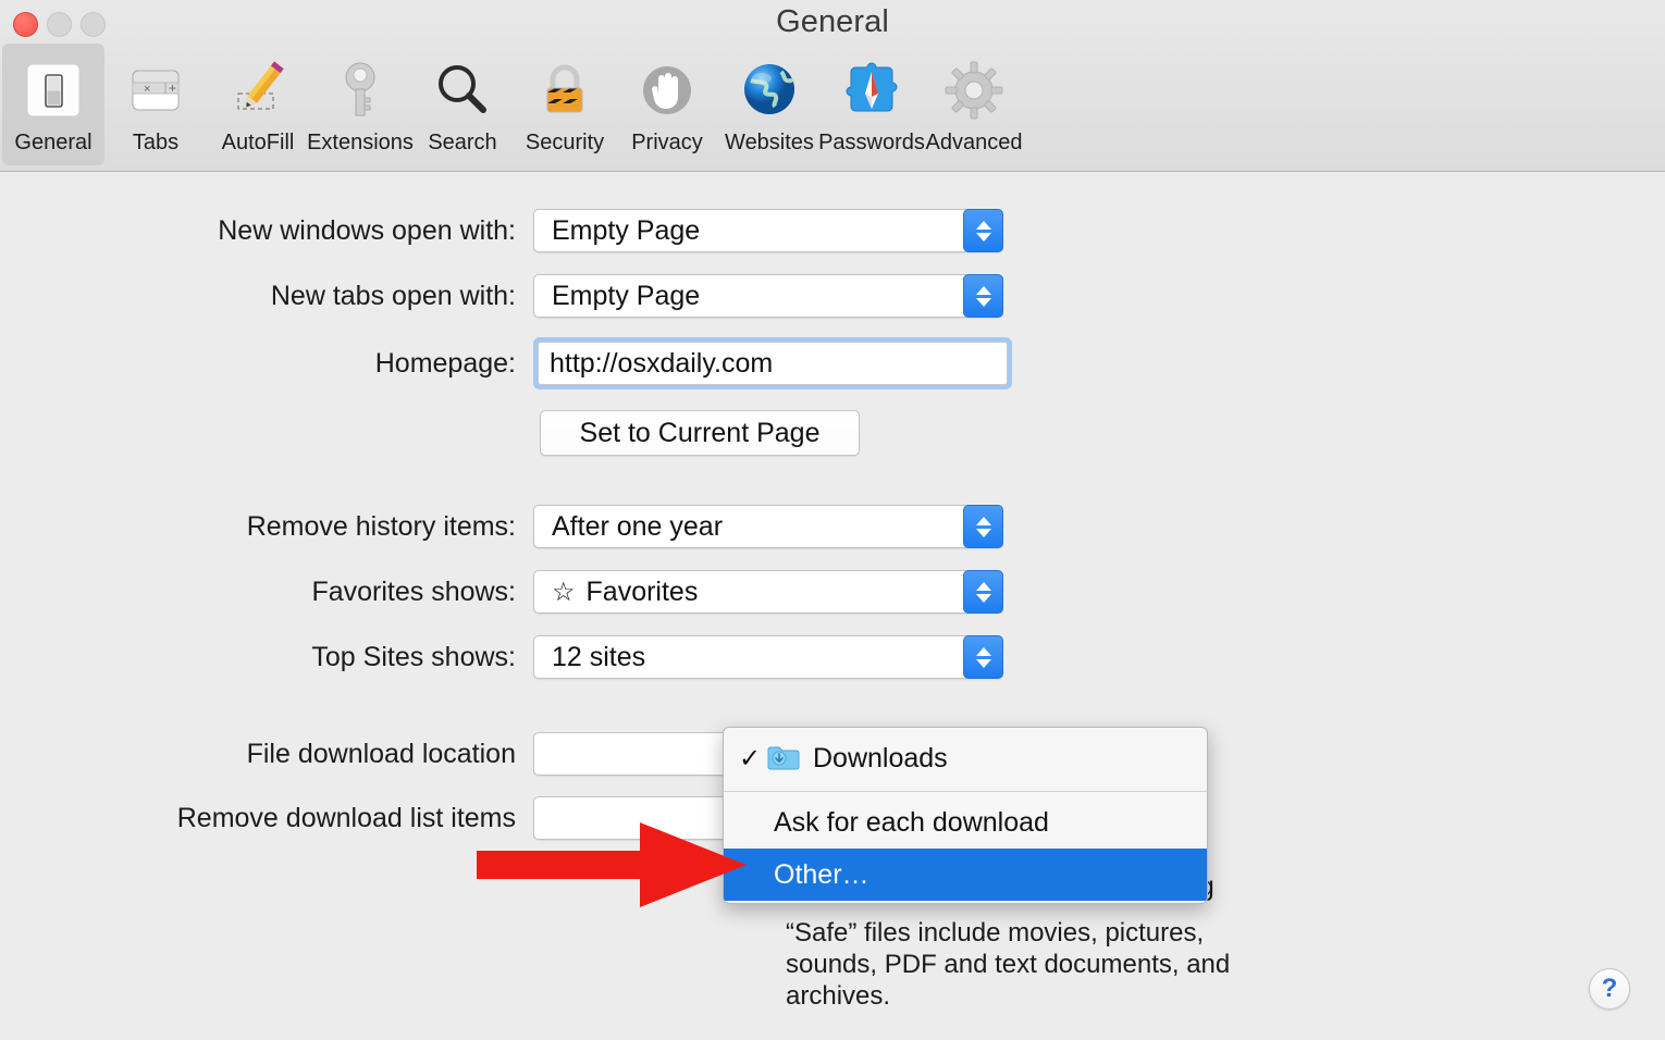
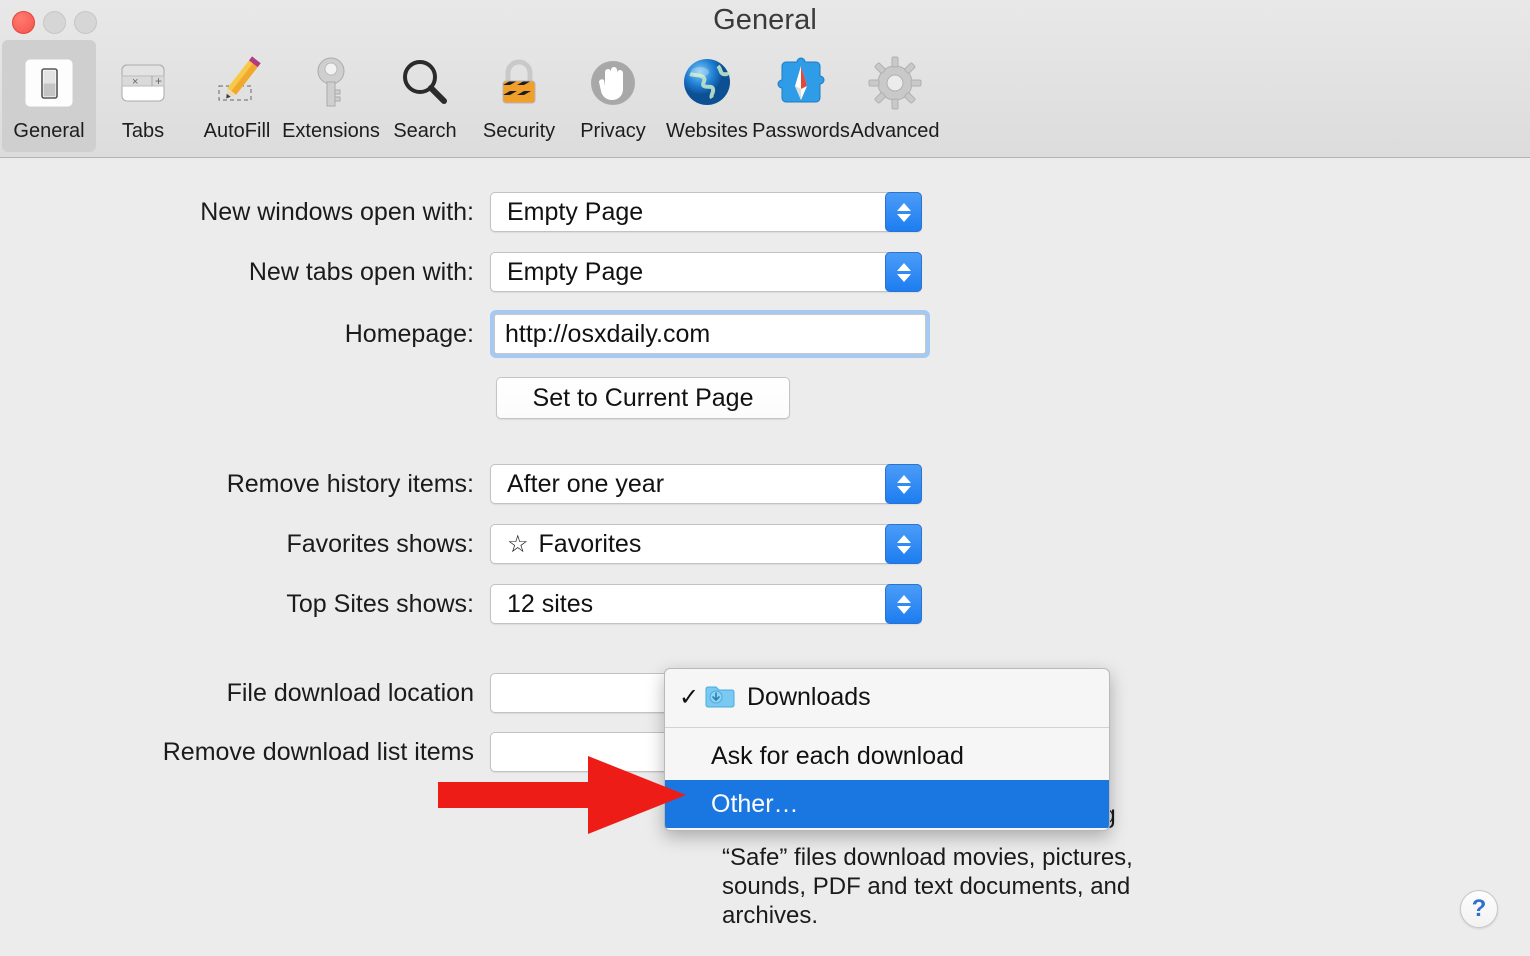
  General
  General
  ×
  +
  Tabs
  AutoFill
  Extensions
  Search
  Security
  Privacy
  Websites
  Passwords
  Advanced
  New windows open with:
  Empty Page
  New tabs open with:
  Empty Page
  Homepage:
  http://osxdaily.com
  Set to Current Page
  Remove history items:
  After one year
  Favorites shows:
  ☆
  Favorites
  Top Sites shows:
  12 sites
  File download location
  Remove download list items
- “Safe” files include movies, pictures, sounds, PDF and text documents, and archives.
+ “Safe” files download movies, pictures, sounds, PDF and text documents, and archives.
  ✓
  Downloads
  Ask for each download
  Other…
  ?
